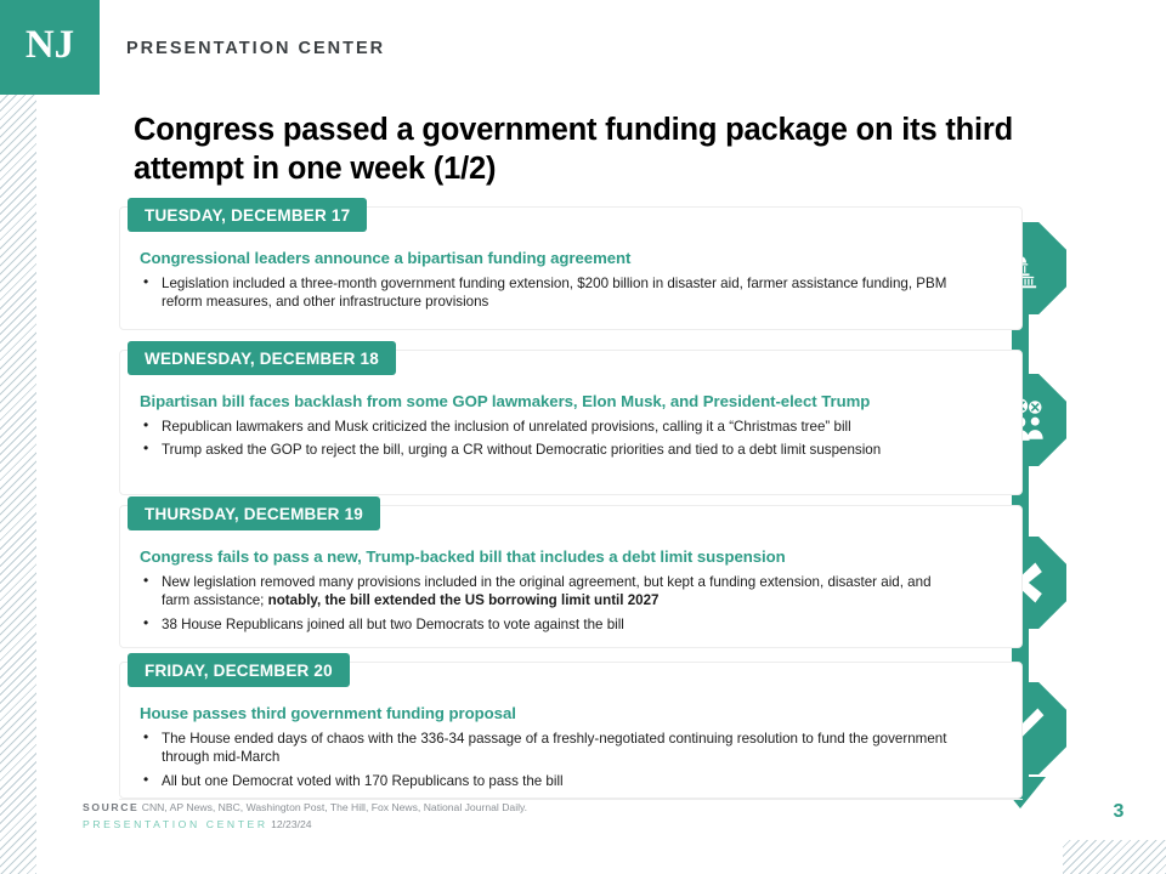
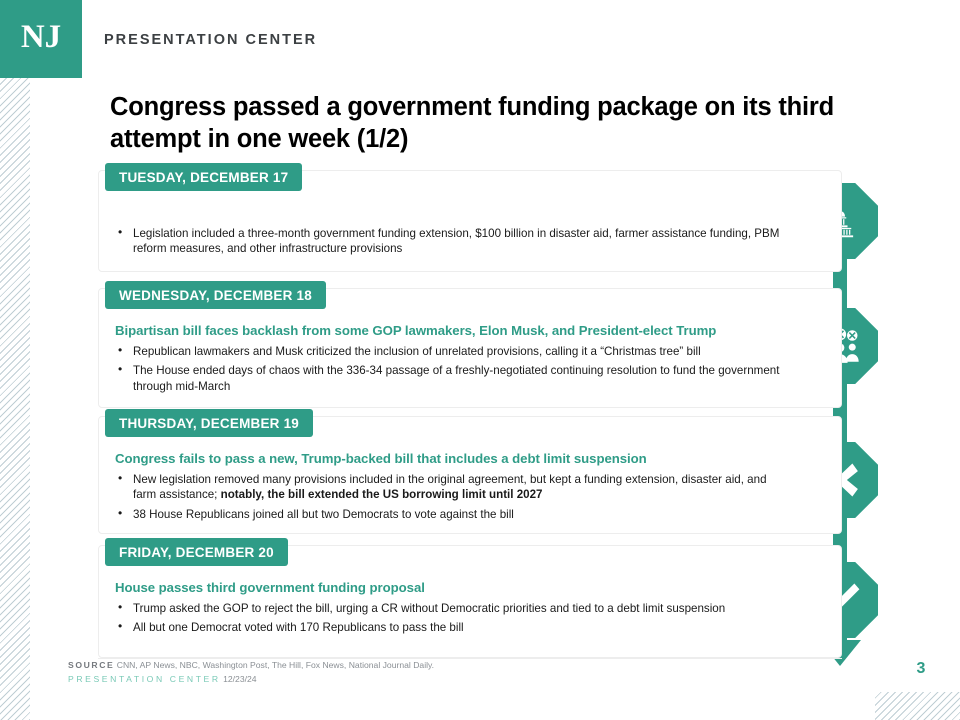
  NJ
  PRESENTATION CENTER
  Congress passed a government funding package on its third attempt in one week (1/2)
  TUESDAY, DECEMBER 17
- Congressional leaders announce a bipartisan funding agreement
- Legislation included a three-month government funding extension, $200 billion in disaster aid, farmer assistance funding, PBM reform measures, and other infrastructure provisions
+ Legislation included a three-month government funding extension, $100 billion in disaster aid, farmer assistance funding, PBM reform measures, and other infrastructure provisions
  WEDNESDAY, DECEMBER 18
  Bipartisan bill faces backlash from some GOP lawmakers, Elon Musk, and President-elect Trump
  Republican lawmakers and Musk criticized the inclusion of unrelated provisions, calling it a “Christmas tree” bill
- Trump asked the GOP to reject the bill, urging a CR without Democratic priorities and tied to a debt limit suspension
+ The House ended days of chaos with the 336-34 passage of a freshly-negotiated continuing resolution to fund the government through mid-March
  THURSDAY, DECEMBER 19
  Congress fails to pass a new, Trump-backed bill that includes a debt limit suspension
  New legislation removed many provisions included in the original agreement, but kept a funding extension, disaster aid, and farm assistance; notably, the bill extended the US borrowing limit until 2027
  38 House Republicans joined all but two Democrats to vote against the bill
  FRIDAY, DECEMBER 20
  House passes third government funding proposal
- The House ended days of chaos with the 336-34 passage of a freshly-negotiated continuing resolution to fund the government through mid-March
+ Trump asked the GOP to reject the bill, urging a CR without Democratic priorities and tied to a debt limit suspension
  All but one Democrat voted with 170 Republicans to pass the bill
  SOURCE CNN, AP News, NBC, Washington Post, The Hill, Fox News, National Journal Daily.
  PRESENTATION CENTER 12/23/24
  3
